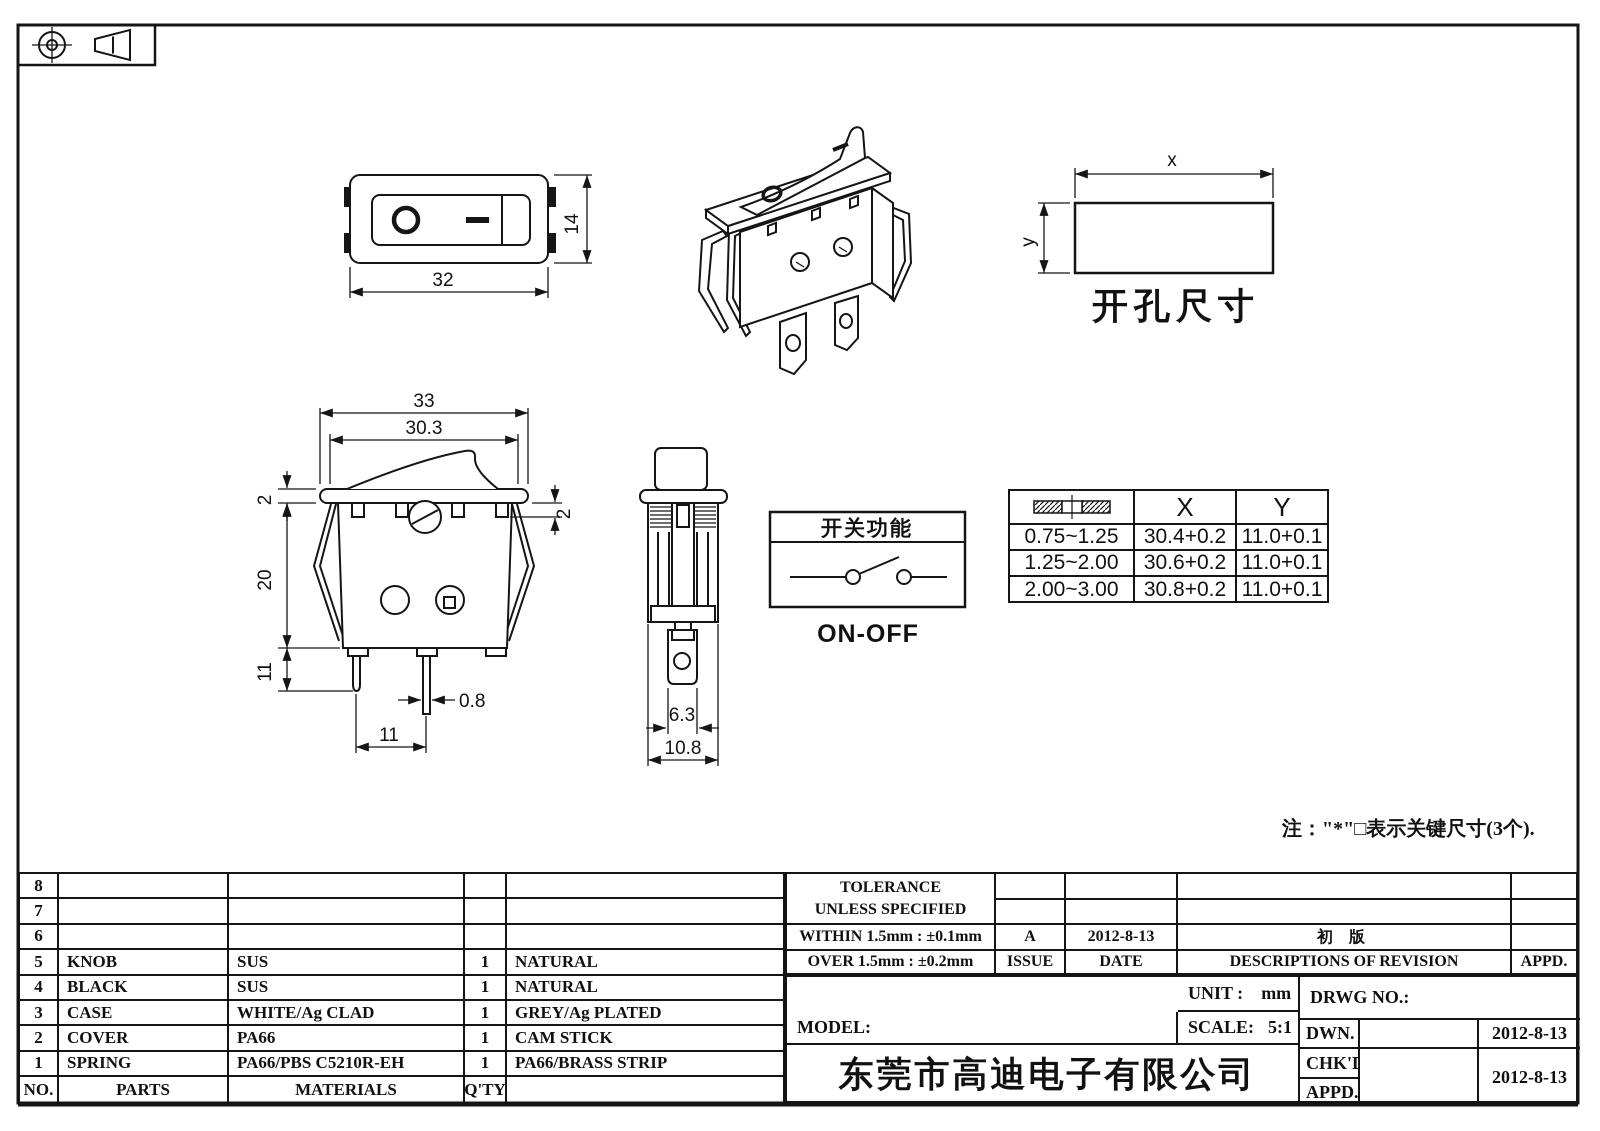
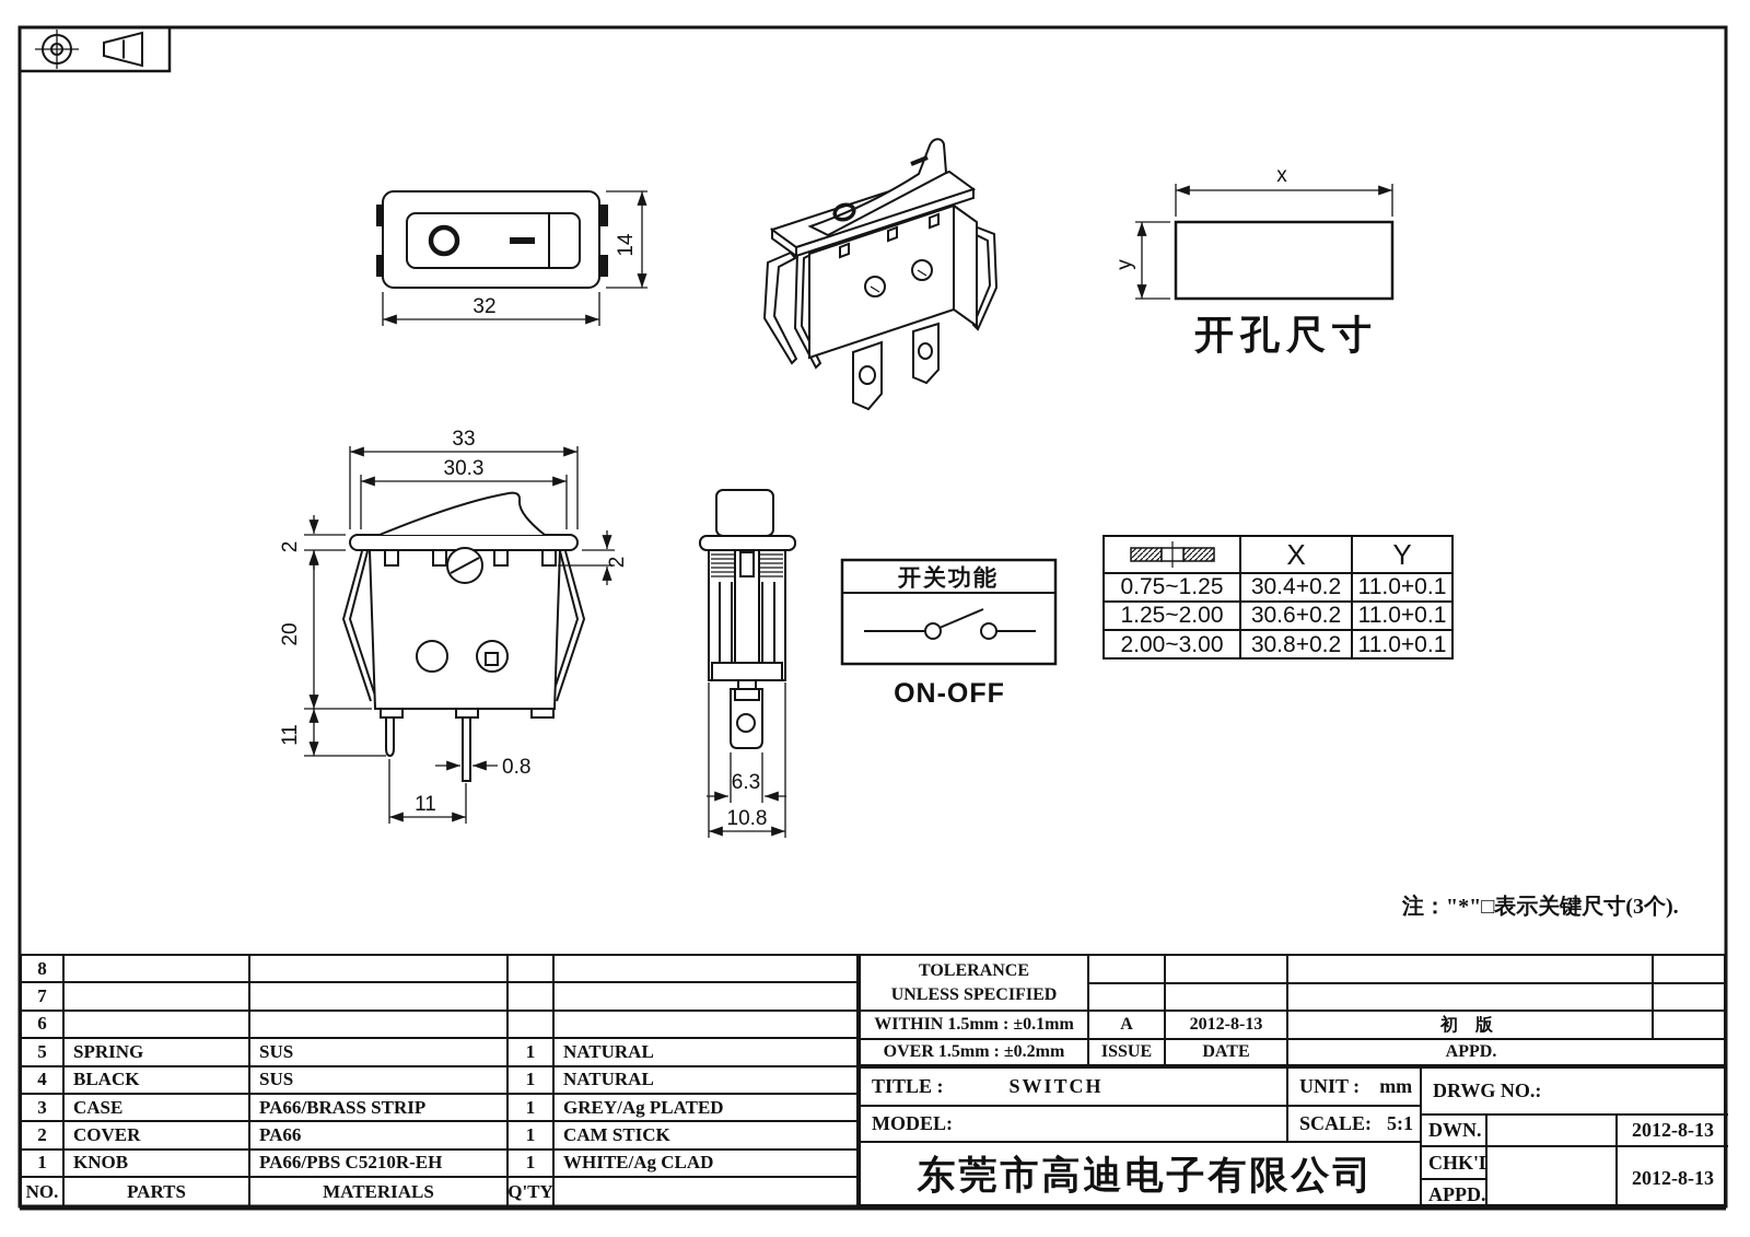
  32
  x
  开孔尺寸
  33
  30.3
  0.8
  11
  6.3
  10.8
  开关功能
  ON-OFF
  X
  Y
  0.75~1.25
  30.4+0.2
  11.0+0.1
  1.25~2.00
  30.6+0.2
  11.0+0.1
  2.00~3.00
  30.8+0.2
  11.0+0.1
  注："*"□表示关键尺寸(3个).
  8
  7
  6
  5
- KNOB
+ SPRING
  SUS
  1
  NATURAL
  4
  BLACK
  SUS
  1
  NATURAL
  3
  CASE
- WHITE/Ag CLAD
+ PA66/BRASS STRIP
  1
  GREY/Ag PLATED
  2
  COVER
  PA66
  1
  CAM STICK
  1
- SPRING
+ KNOB
  PA66/PBS C5210R-EH
  1
- PA66/BRASS STRIP
+ WHITE/Ag CLAD
  NO.
  PARTS
  MATERIALS
  Q'TY
  TOLERANCE
  UNLESS SPECIFIED
  WITHIN 1.5mm : ±0.1mm
  A
  2012-8-13
  初 版
  OVER 1.5mm : ±0.2mm
  ISSUE
  DATE
- DESCRIPTIONS OF REVISION
  APPD.
+ TITLE :
+ SWITCH
  UNIT :
  mm
  DRWG NO.:
  MODEL:
  SCALE:
  5:1
  东莞市高迪电子有限公司
  DWN.
  2012-8-13
  CHK'
  APPD.
  2012-8-13
